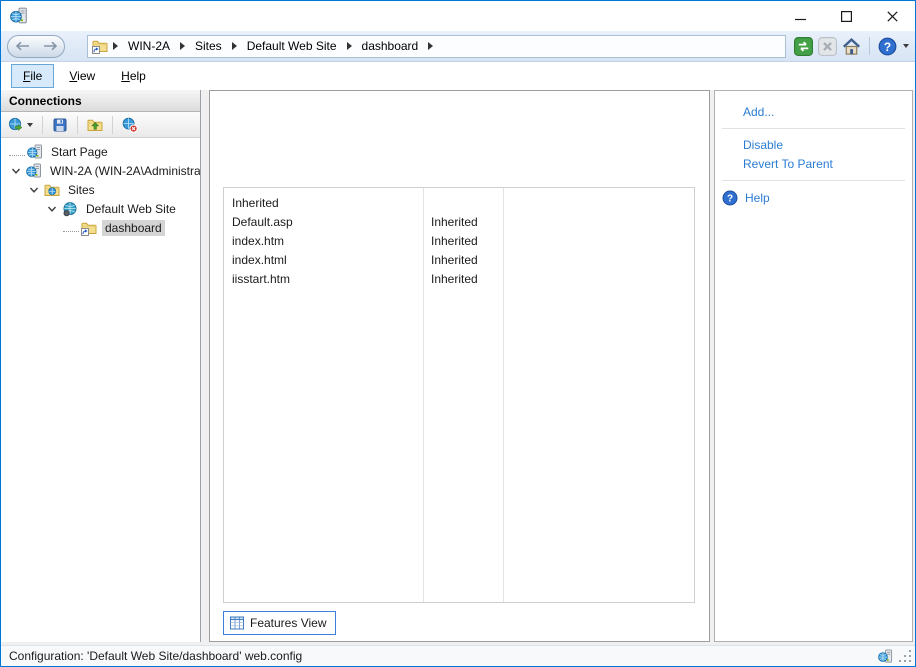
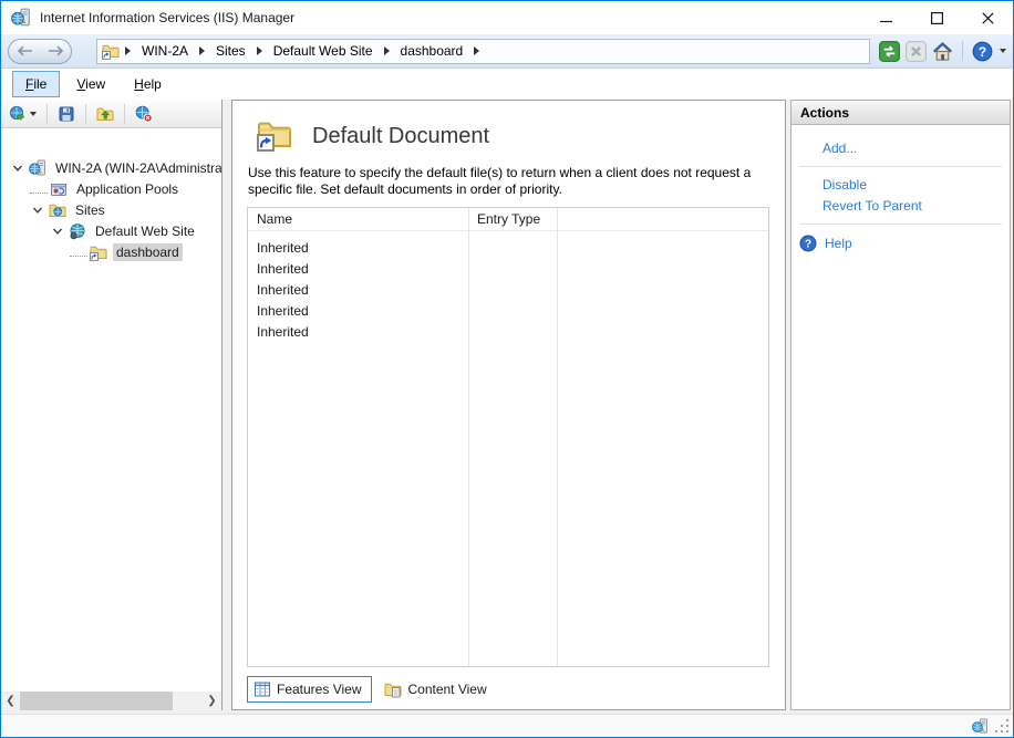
+ Internet Information Services (IIS) Manager
  WIN-2A
  Sites
  Default Web Site
  dashboard
  File
  View
  Help
- Connections
- Start Page
  WIN-2A (WIN-2A\Administra
+ Application Pools
  Sites
  Default Web Site
  dashboard
+ ❮
+ ❯
+ Default Document
+ Use this feature to specify the default file(s) to return when a client does not request a specific file. Set default documents in order of priority.
+ Name
+ Entry Type
  Inherited
- Default.asp
  Inherited
- index.htm
  Inherited
- index.html
  Inherited
- iisstart.htm
  Inherited
  Features View
+ Content View
+ Actions
  Add...
  Disable
  Revert To Parent
  Help
- Configuration: 'Default Web Site/dashboard' web.config
